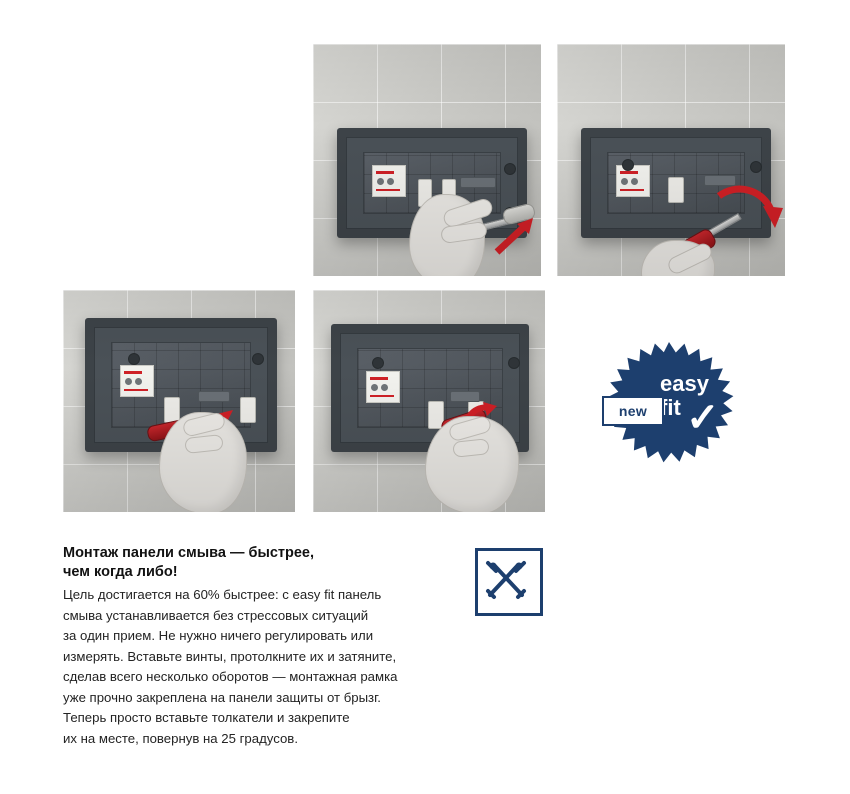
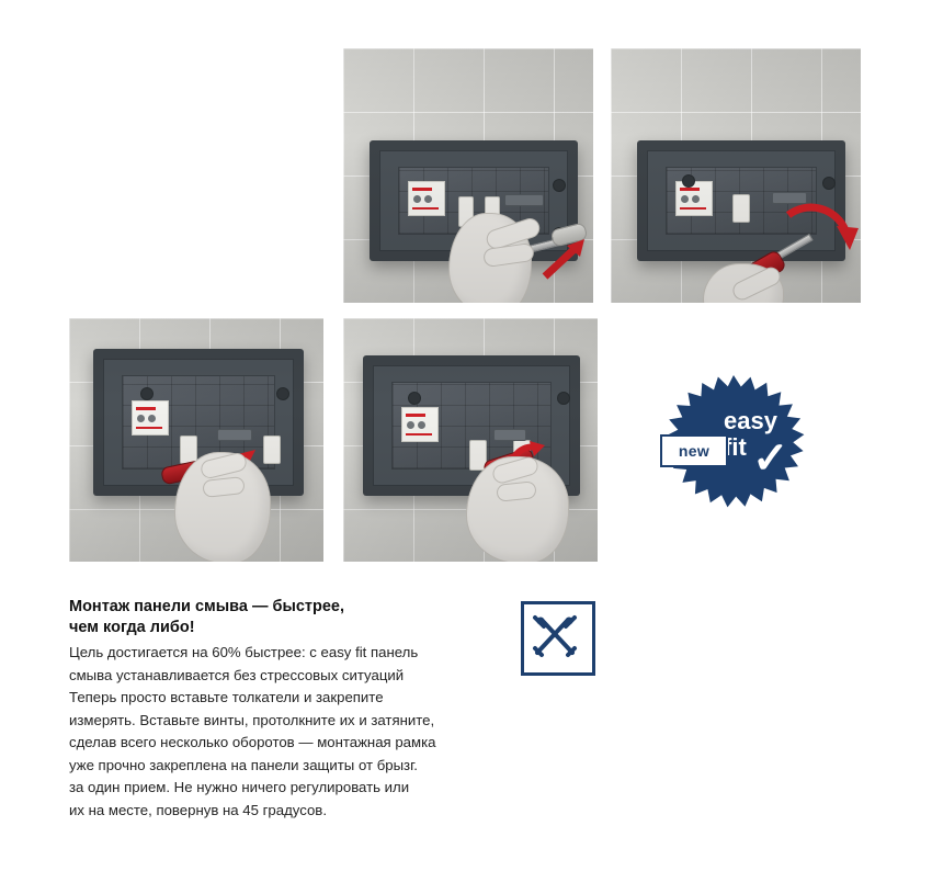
  easy
  ✓
  new
  Монтаж панели смыва — быстрее,
  чем когда либо!
  Цель достигается на 60% быстрее: с easy fit панель
  смыва устанавливается без стрессовых ситуаций
- за один прием. Не нужно ничего регулировать или
+ Теперь просто вставьте толкатели и закрепите
  измерять. Вставьте винты, протолкните их и затяните,
  сделав всего несколько оборотов — монтажная рамка
  уже прочно закреплена на панели защиты от брызг.
- Теперь просто вставьте толкатели и закрепите
+ за один прием. Не нужно ничего регулировать или
- их на месте, повернув на 25 градусов.
+ их на месте, повернув на 45 градусов.
